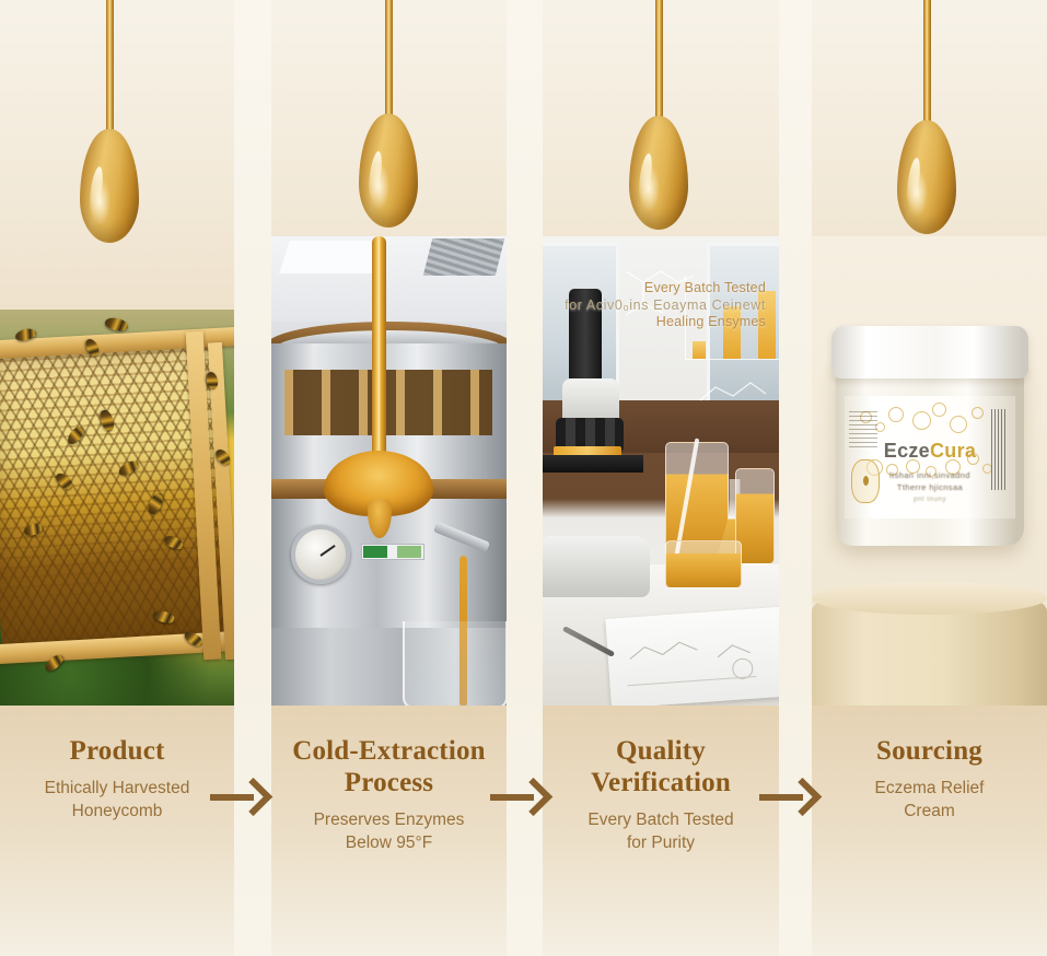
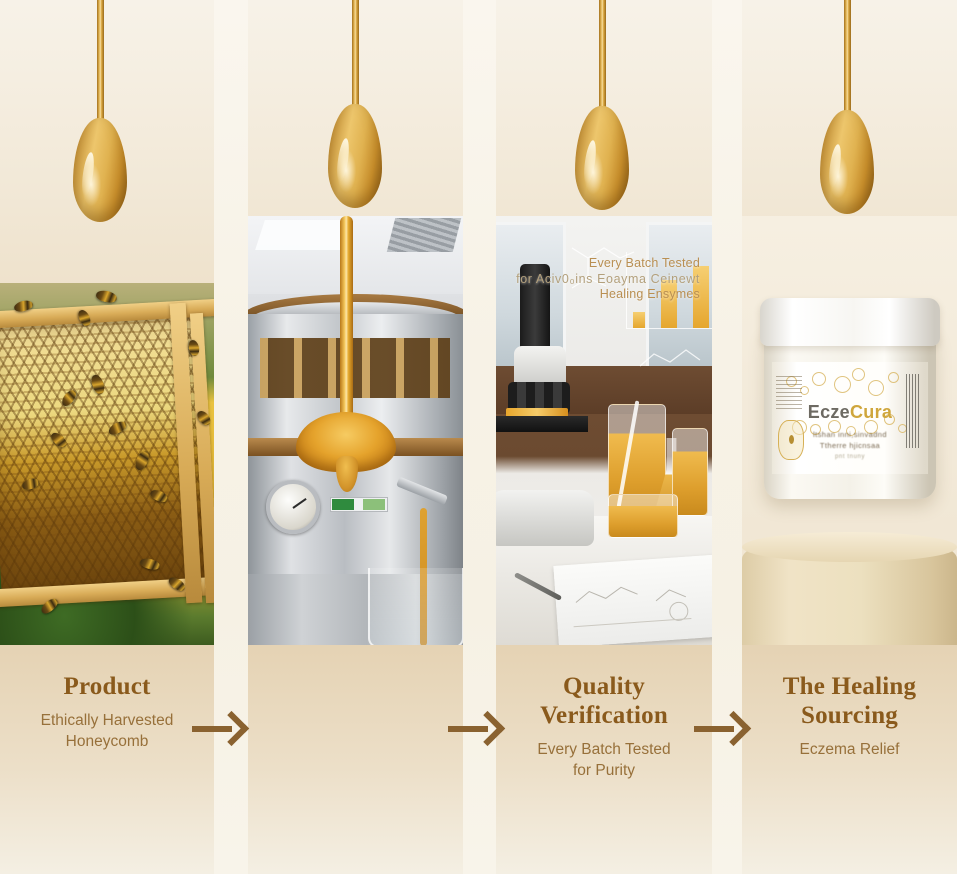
  Every Batch Tested
  for Aciv0₀ins Eoayma Ceinewt
  Healing Ensymes
  EczeCura
  ltshan inni,sinvadnd
  Ttherre hjicnsaa
  Product
  Ethically Harvested
  Honeycomb
- Cold-Extraction
- Process
- Preserves Enzymes
- Below 95°F
  Quality
  Verification
  Every Batch Tested
  for Purity
+ The Healing
  Sourcing
  Eczema Relief
- Cream
